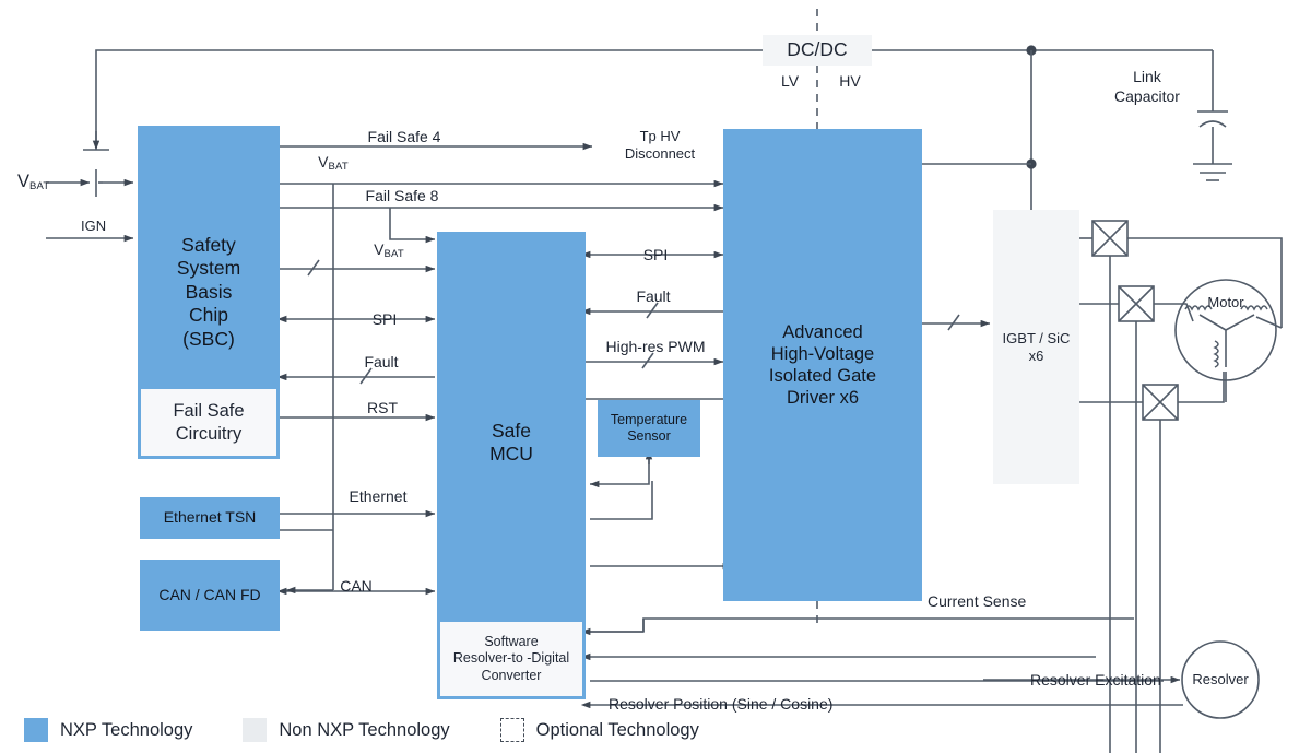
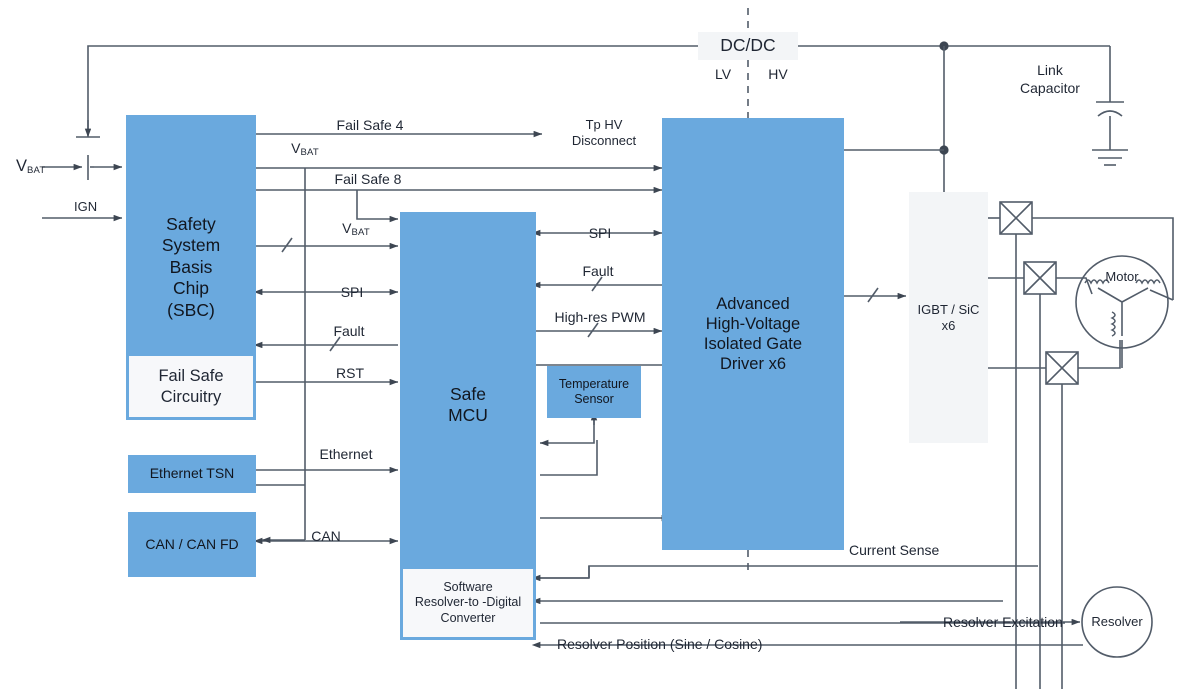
  Safety
  System
  Basis
  Chip
  (SBC)
  Fail Safe
  Circuitry
  Ethernet TSN
  CAN / CAN FD
  Safe
  MCU
  Software
  Resolver-to -Digital
  Converter
  Temperature
  Sensor
  Advanced
  High-Voltage
  Isolated Gate
  Driver x6
  DC/DC
  IGBT / SiC
  x6
  Motor
  Resolver
  VBAT
  IGN
  Fail Safe 4
  VBAT
  Fail Safe 8
  VBAT
  SPI
  Fault
  RST
  Ethernet
  CAN
  Tp HV
  Disconnect
  SPI
  Fault
  High-res PWM
  Current Sense
  Resolver Excitation
  Resolver Position (Sine / Cosine)
  Link
  Capacitor
  LV
  HV
- NXP Technology
- Non NXP Technology
- Optional Technology
